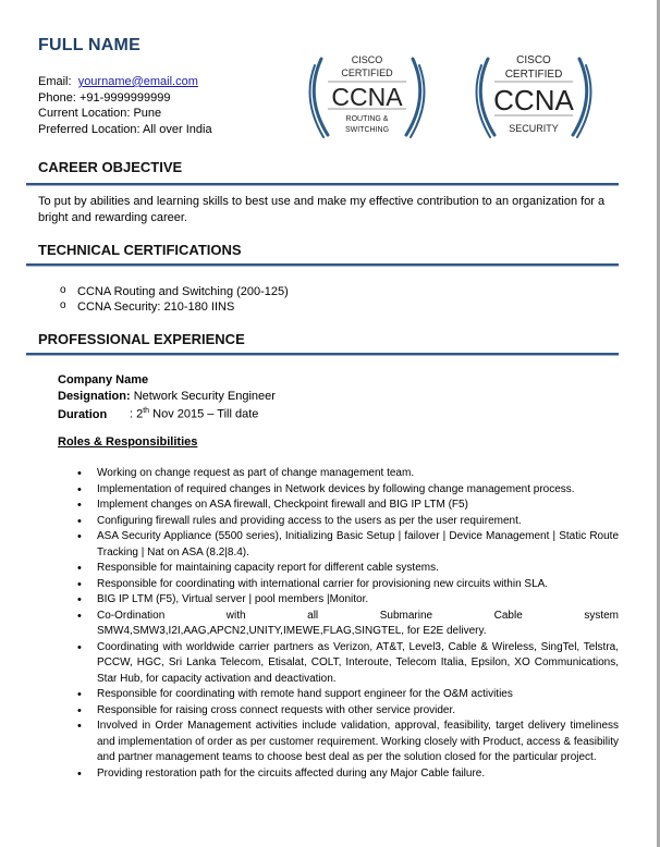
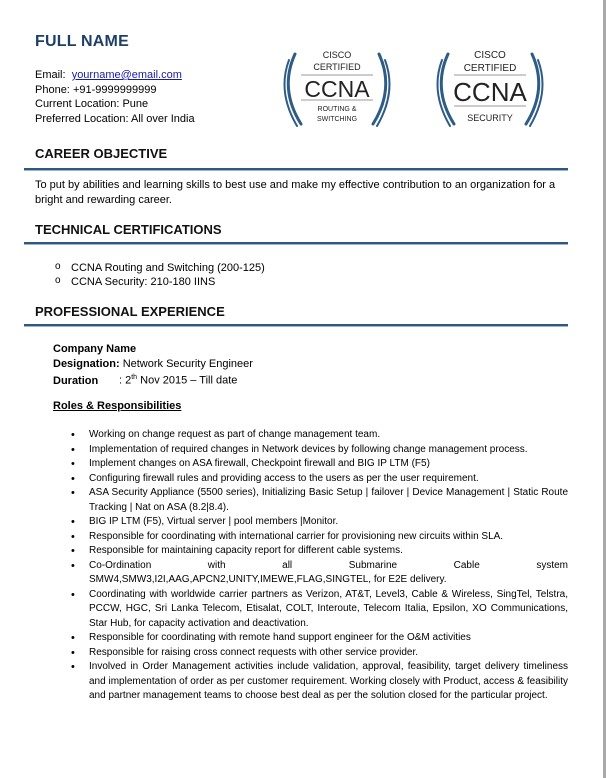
  FULL NAME
  Email: yourname@email.com
  Phone: +91-9999999999
  Current Location: Pune
  Preferred Location: All over India
  CISCO
  CERTIFIED
  CCNA
  CISCO
  CERTIFIED
  CCNA
  SECURITY
  CAREER OBJECTIVE
  To put by abilities and learning skills to best use and make my effective contribution to an organization for a bright and rewarding career.
  TECHNICAL CERTIFICATIONS
  CCNA Routing and Switching (200-125)
  CCNA Security: 210-180 IINS
  PROFESSIONAL EXPERIENCE
  Company Name
  Designation: Network Security Engineer
  Duration : 2 Nov 2015 – Till date
  Roles & Responsibilities
  Working on change request as part of change management team.
  Implementation of required changes in Network devices by following change management process.
  Implement changes on ASA firewall, Checkpoint firewall and BIG IP LTM (F5)
  Configuring firewall rules and providing access to the users as per the user requirement.
  ASA Security Appliance (5500 series), Initializing Basic Setup | failover | Device Management | Static Route Tracking | Nat on ASA (8.2|8.4).
- Responsible for maintaining capacity report for different cable systems.
+ BIG IP LTM (F5), Virtual server | pool members |Monitor.
  Responsible for coordinating with international carrier for provisioning new circuits within SLA.
- BIG IP LTM (F5), Virtual server | pool members |Monitor.
+ Responsible for maintaining capacity report for different cable systems.
  Co-Ordination with all Submarine Cable system SMW4,SMW3,I2I,AAG,APCN2,UNITY,IMEWE,FLAG,SINGTEL, for E2E delivery.
  Coordinating with worldwide carrier partners as Verizon, AT&T, Level3, Cable & Wireless, SingTel, Telstra, PCCW, HGC, Sri Lanka Telecom, Etisalat, COLT, Interoute, Telecom Italia, Epsilon, XO Communications, Star Hub, for capacity activation and deactivation.
  Responsible for coordinating with remote hand support engineer for the O&M activities
  Responsible for raising cross connect requests with other service provider.
  Involved in Order Management activities include validation, approval, feasibility, target delivery timeliness and implementation of order as per customer requirement. Working closely with Product, access & feasibility and partner management teams to choose best deal as per the solution closed for the particular project.
- Providing restoration path for the circuits affected during any Major Cable failure.
